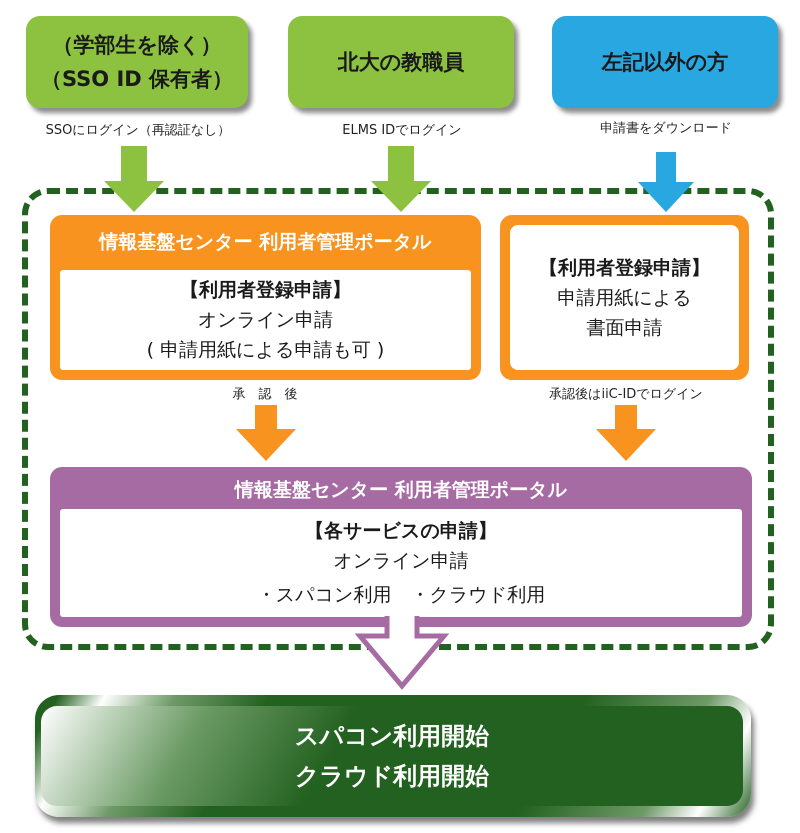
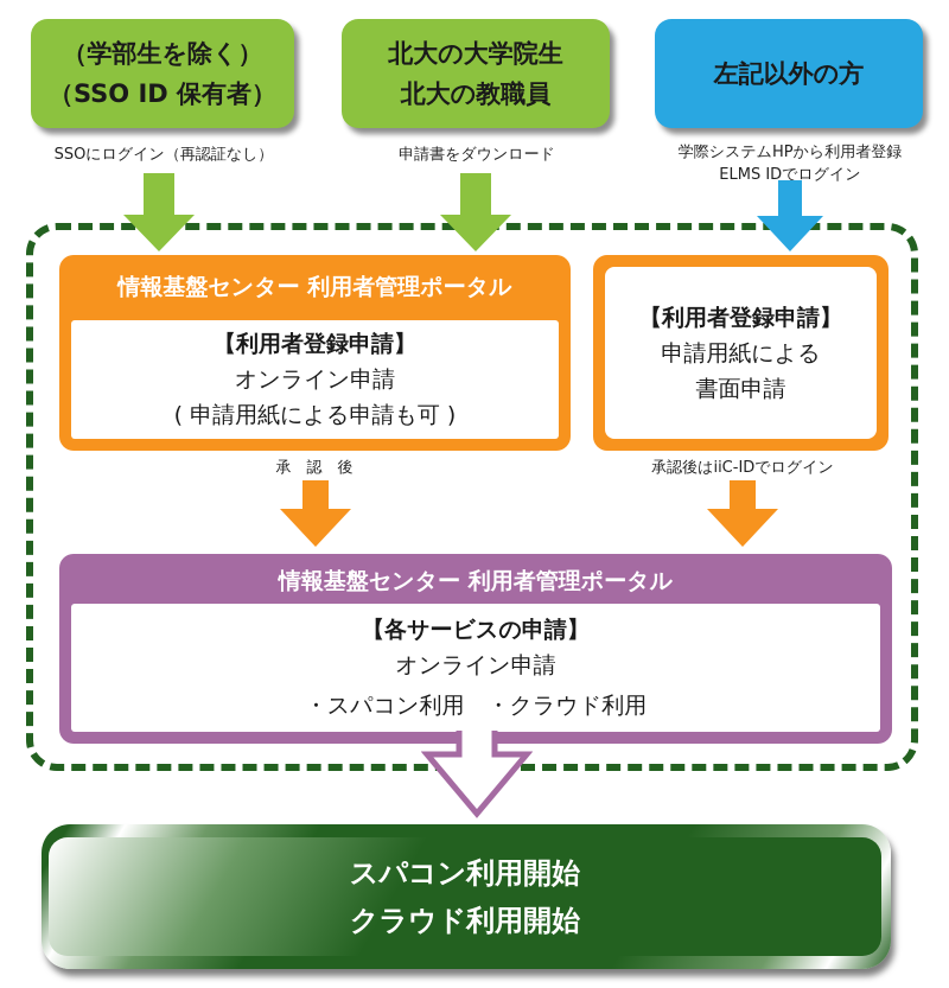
  （学部生を除く）
  （SSO ID 保有者）
+ 北大の大学院生
  北大の教職員
  左記以外の方
  SSOにログイン（再認証なし）
- ELMS IDでログイン
+ 申請書をダウンロード
+ 学際システムHPから利用者登録
- 申請書をダウンロード
+ ELMS IDでログイン
  情報基盤センター 利用者管理ポータル
  【利用者登録申請】
  オンライン申請
  ( 申請用紙による申請も可 )
  【利用者登録申請】
  申請用紙による
  書面申請
  承 認 後
  承認後はiiC-IDでログイン
  情報基盤センター 利用者管理ポータル
  【各サービスの申請】
  オンライン申請
  ・スパコン利用 ・クラウド利用
  スパコン利用開始
  クラウド利用開始
